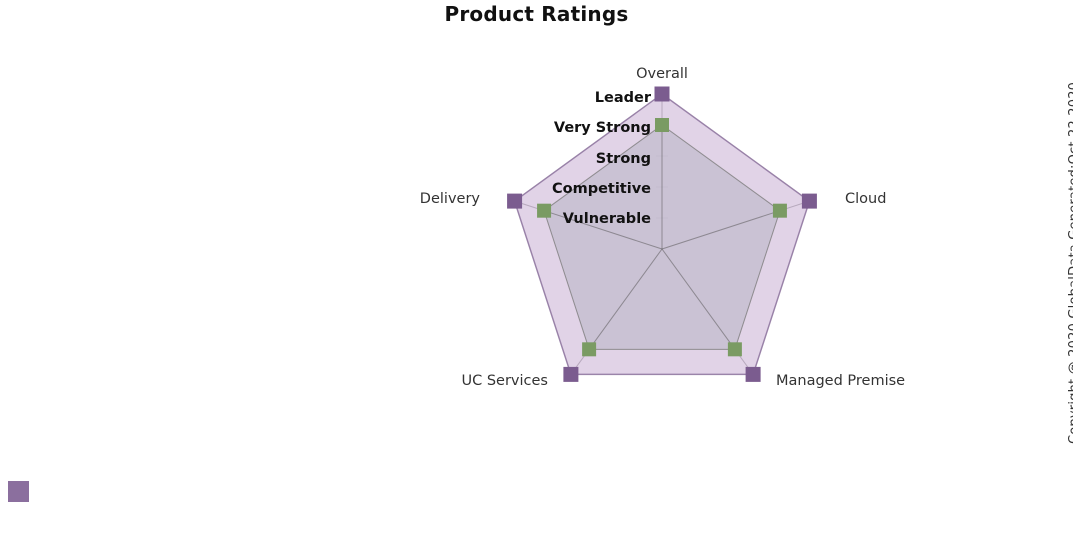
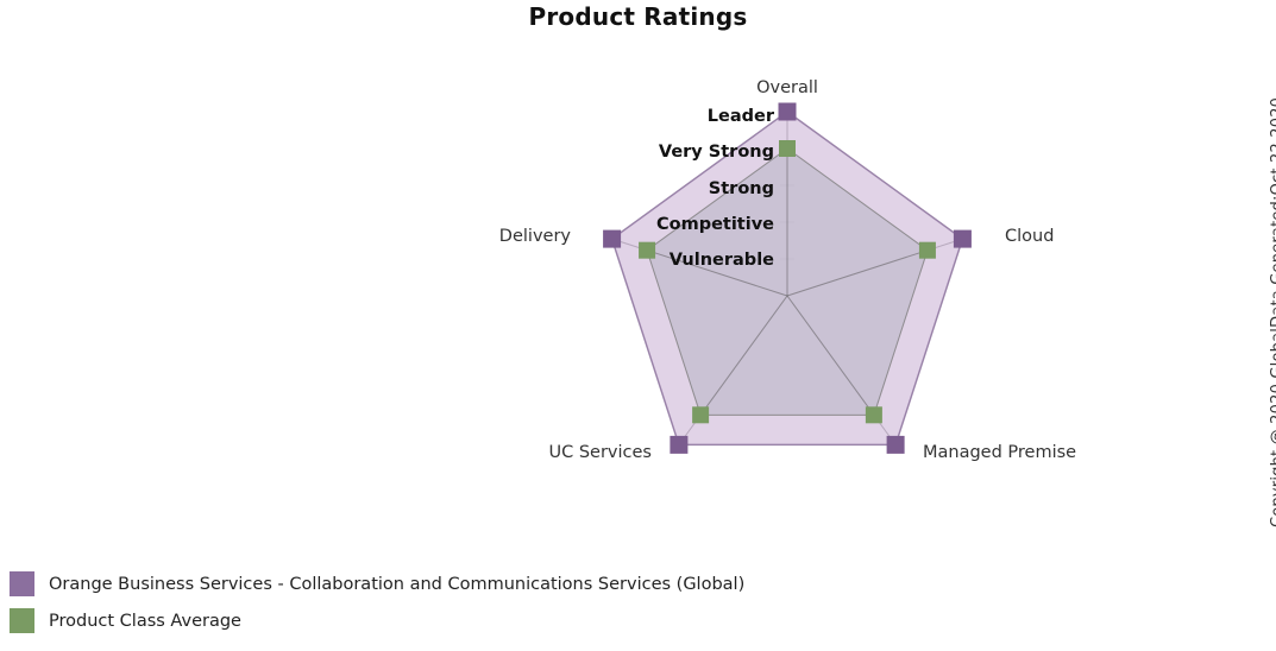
  Product Ratings
  Overall
  Cloud
  Managed Premise
  UC Services
  Delivery
  Leader
  Very Strong
  Strong
  Competitive
  Vulnerable
+ Orange Business Services - Collaboration and Communications Services (Global)
+ Product Class Average
